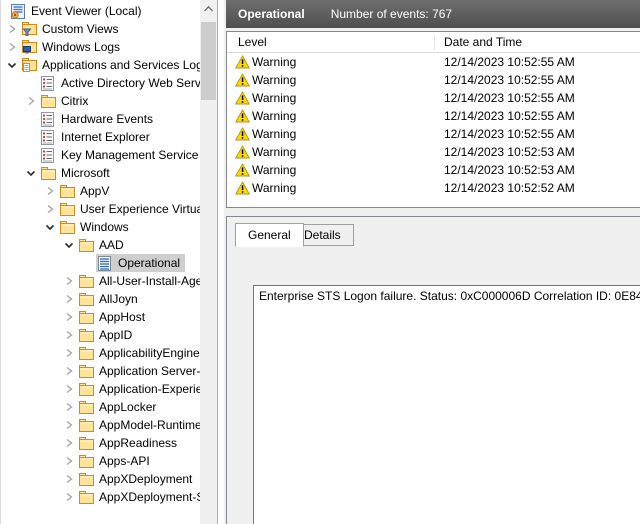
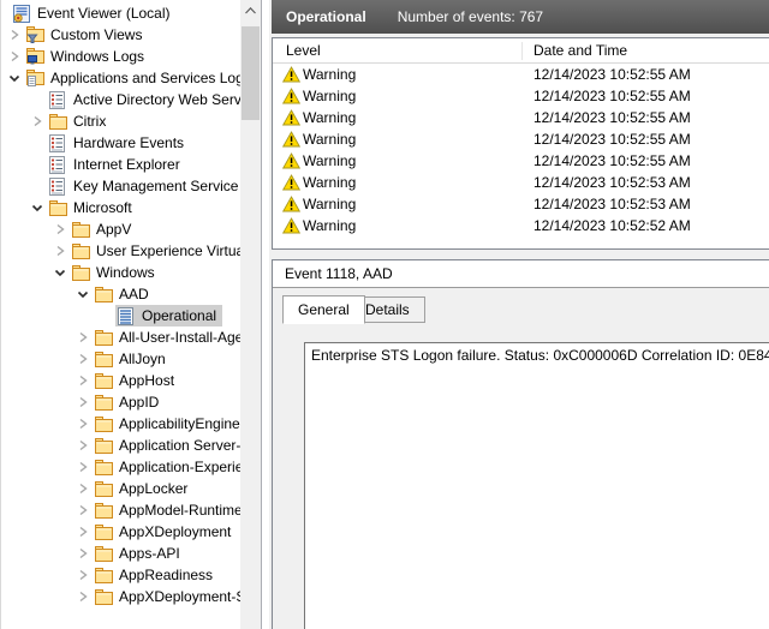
  Event Viewer (Local)
  Custom Views
  Windows Logs
  Applications and Services Lo
  Active Directory Web Serv
  Citrix
  Hardware Events
  Internet Explorer
  Key Management Service
  Microsoft
  AppV
  Windows
  AAD
  Operational
  All-User-Install-Ag
  AllJoyn
  AppHost
  AppID
  ApplicabilityEngine
  Application-Experi
  AppLocker
  AppModel-Runtime
- AppReadiness
+ AppXDeployment
  Apps-API
- AppXDeployment
+ AppReadiness
  AppXDeployment-
  Operational
  Number of events: 767
  Level
  Date and Time
  Warning
  12/14/2023 10:52:55 AM
  Warning
  12/14/2023 10:52:55 AM
  Warning
  12/14/2023 10:52:55 AM
  Warning
  12/14/2023 10:52:55 AM
  Warning
  12/14/2023 10:52:55 AM
  Warning
  12/14/2023 10:52:53 AM
  Warning
  12/14/2023 10:52:53 AM
  Warning
  12/14/2023 10:52:52 AM
+ Event 1118, AAD
  General
  Details
  Enterprise STS Logon failure. Status: 0xC000006D Correlation ID: 0E84
